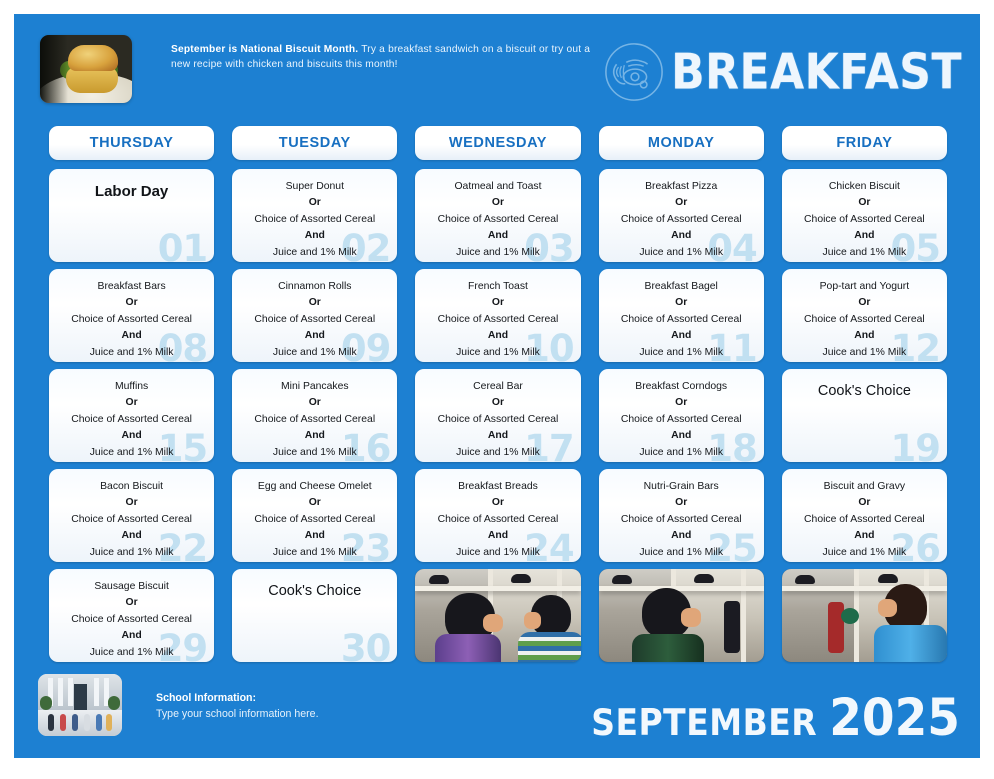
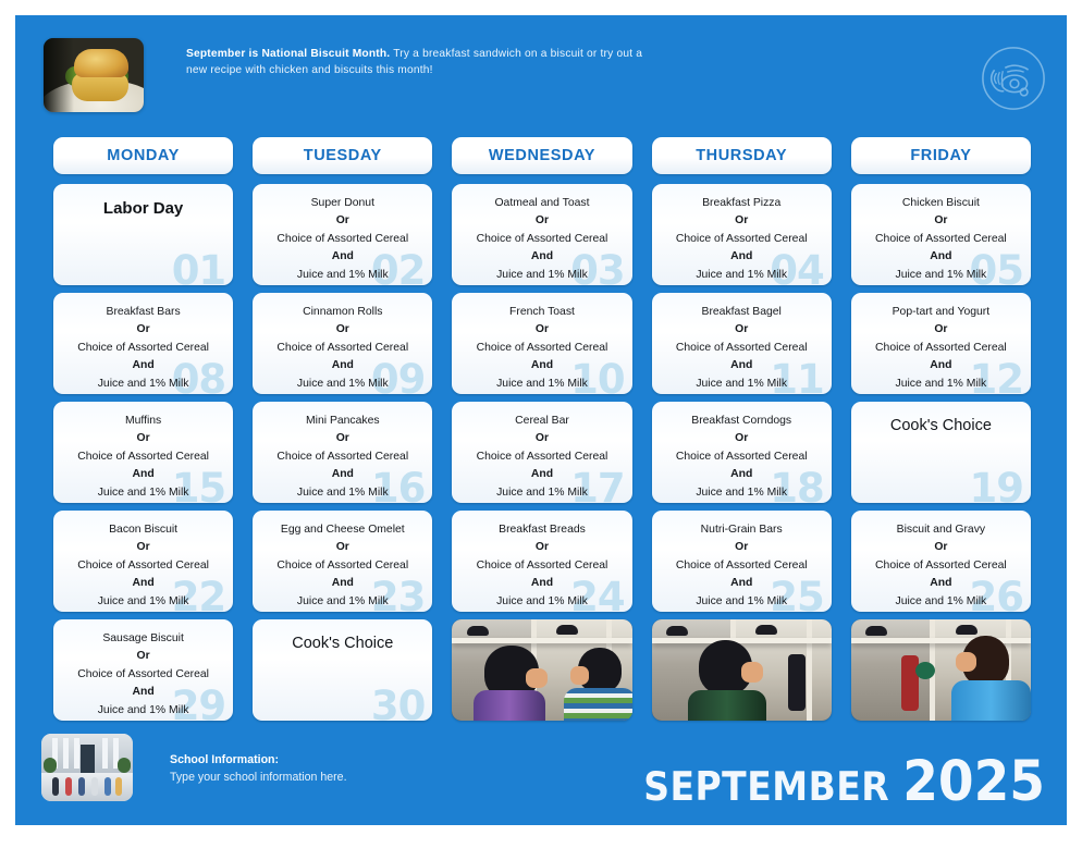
  September is National Biscuit Month. Try a breakfast sandwich on a biscuit or try out a new recipe with chicken and biscuits this month!
- BREAKFAST
- THURSDAY
+ MONDAY
  TUESDAY
  WEDNESDAY
- MONDAY
+ THURSDAY
  FRIDAY
  Labor Day
  01
  Super Donut
  Or
  Choice of Assorted Cereal
  And
  Juice and 1% Milk
  02
  Oatmeal and Toast
  Or
  Choice of Assorted Cereal
  And
  Juice and 1% Milk
  03
  Breakfast Pizza
  Or
  Choice of Assorted Cereal
  And
  Juice and 1% Milk
  04
  Chicken Biscuit
  Or
  Choice of Assorted Cereal
  And
  Juice and 1% Milk
  05
  Breakfast Bars
  Or
  Choice of Assorted Cereal
  And
  Juice and 1% Milk
  08
  Cinnamon Rolls
  Or
  Choice of Assorted Cereal
  And
  Juice and 1% Milk
  09
  French Toast
  Or
  Choice of Assorted Cereal
  And
  Juice and 1% Milk
  10
  Breakfast Bagel
  Or
  Choice of Assorted Cereal
  And
  Juice and 1% Milk
  11
  Pop-tart and Yogurt
  Or
  Choice of Assorted Cereal
  And
  Juice and 1% Milk
  12
  Muffins
  Or
  Choice of Assorted Cereal
  And
  Juice and 1% Milk
  15
  Mini Pancakes
  Or
  Choice of Assorted Cereal
  And
  Juice and 1% Milk
  16
  Cereal Bar
  Or
  Choice of Assorted Cereal
  And
  Juice and 1% Milk
  17
  Breakfast Corndogs
  Or
  Choice of Assorted Cereal
  And
  Juice and 1% Milk
  18
  Cook's Choice
  19
  Bacon Biscuit
  Or
  Choice of Assorted Cereal
  And
  Juice and 1% Milk
  22
  Egg and Cheese Omelet
  Or
  Choice of Assorted Cereal
  And
  Juice and 1% Milk
  23
  Breakfast Breads
  Or
  Choice of Assorted Cereal
  And
  Juice and 1% Milk
  24
  Nutri-Grain Bars
  Or
  Choice of Assorted Cereal
  And
  Juice and 1% Milk
  25
  Biscuit and Gravy
  Or
  Choice of Assorted Cereal
  And
  Juice and 1% Milk
  26
  Sausage Biscuit
  Or
  Choice of Assorted Cereal
  And
  Juice and 1% Milk
  29
  Cook's Choice
  30
  School Information:
  Type your school information here.
  SEPTEMBER
  2025
